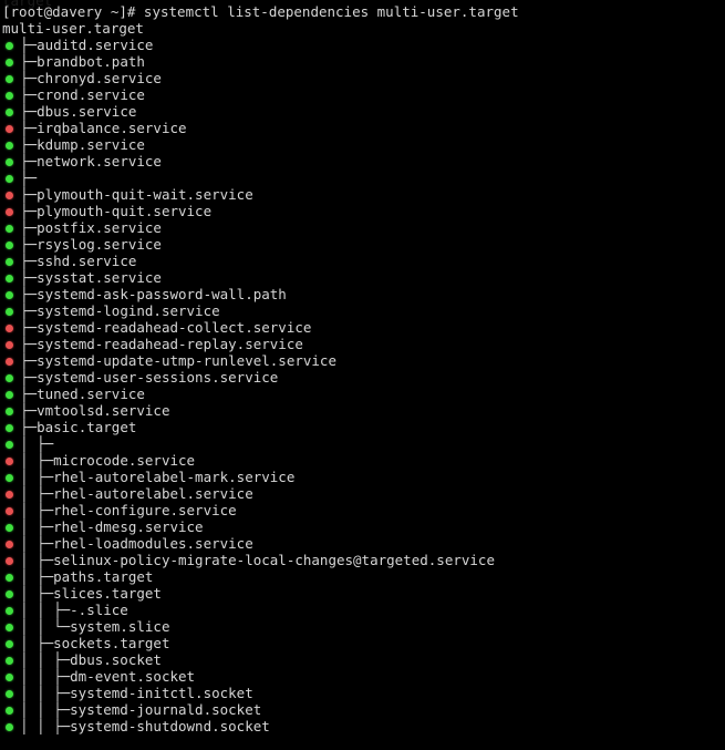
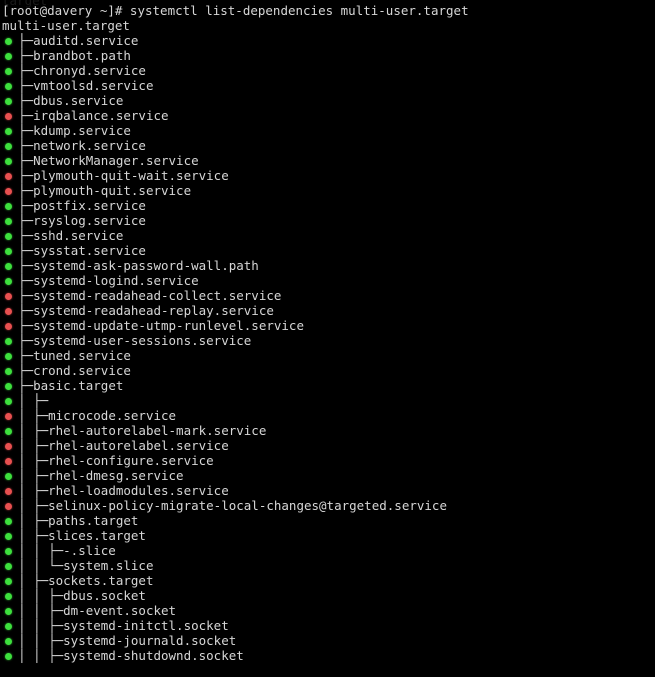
  target
  [root@davery ~]# systemctl list-dependencies multi-user.target
  multi-user.target
  ├─
  auditd.service
  ├─
  brandbot.path
  ├─
  chronyd.service
  ├─
- crond.service
+ vmtoolsd.service
  ├─
  dbus.service
  ├─
  irqbalance.service
  ├─
  kdump.service
  ├─
  network.service
  ├─
+ NetworkManager.service
  ├─
  plymouth-quit-wait.service
  ├─
  plymouth-quit.service
  ├─
  postfix.service
  ├─
  rsyslog.service
  ├─
  sshd.service
  ├─
  sysstat.service
  ├─
  systemd-ask-password-wall.path
  ├─
  systemd-logind.service
  ├─
  systemd-readahead-collect.service
  ├─
  systemd-readahead-replay.service
  ├─
  systemd-update-utmp-runlevel.service
  ├─
  systemd-user-sessions.service
  ├─
  tuned.service
  ├─
- vmtoolsd.service
+ crond.service
  ├─
  basic.target
  │ ├─
  │ ├─
  microcode.service
  │ ├─
  rhel-autorelabel-mark.service
  │ ├─
  rhel-autorelabel.service
  │ ├─
  rhel-configure.service
  │ ├─
  rhel-dmesg.service
  │ ├─
  rhel-loadmodules.service
  │ ├─
  selinux-policy-migrate-local-changes@targeted.service
  │ ├─
  paths.target
  │ ├─
  slices.target
  │ │ ├─
  -.slice
  │ │ └─
  system.slice
  │ ├─
  sockets.target
  │ │ ├─
  dbus.socket
  │ │ ├─
  dm-event.socket
  │ │ ├─
  systemd-initctl.socket
  │ │ ├─
  systemd-journald.socket
  │ │ ├─
  systemd-shutdownd.socket
